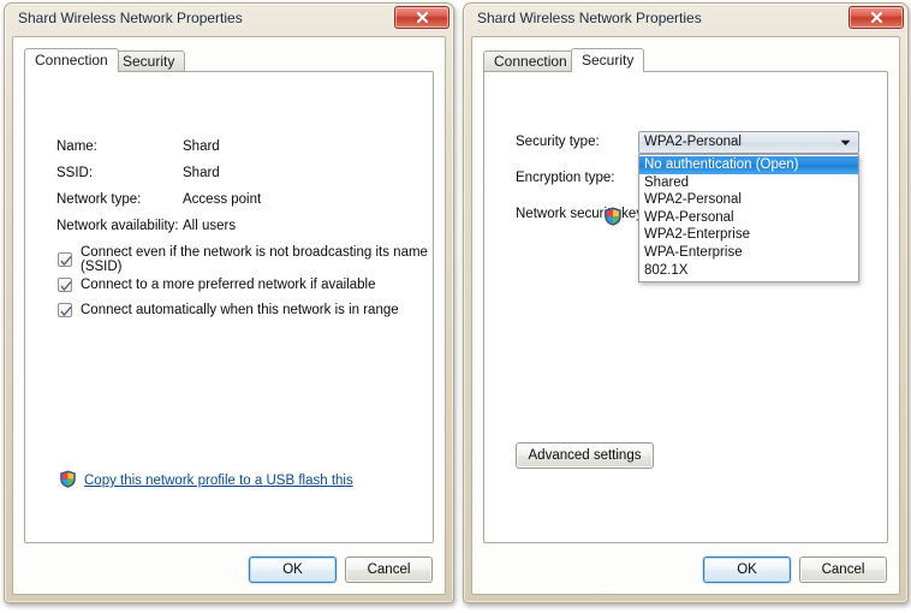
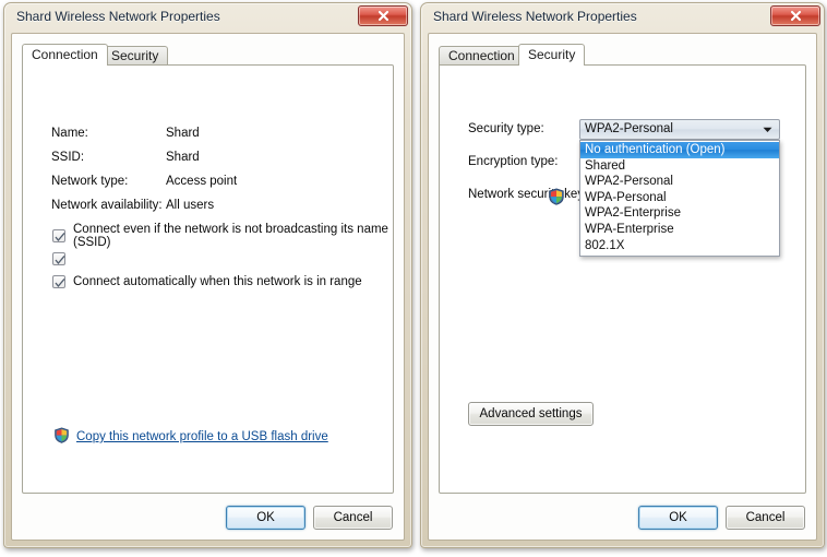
  Shard Wireless Network Properties
  Connection
  Security
  Name:
  Shard
  SSID:
  Shard
  Network type:
  Access point
  Network availability:
  All users
  Connect even if the network is not broadcasting its name (SSID)
- Connect to a more preferred network if available
  Connect automatically when this network is in range
- Copy this network profile to a USB flash this
+ Copy this network profile to a USB flash drive
  OK
  Cancel
  Shard Wireless Network Properties
  Connection
  Security
  Security type:
  Encryption type:
  Network secur ke
  WPA2-Personal
  No authentication (Open)
  Shared
  WPA2-Personal
  WPA-Personal
  WPA2-Enterprise
  WPA-Enterprise
  802.1X
  Advanced settings
  OK
  Cancel
